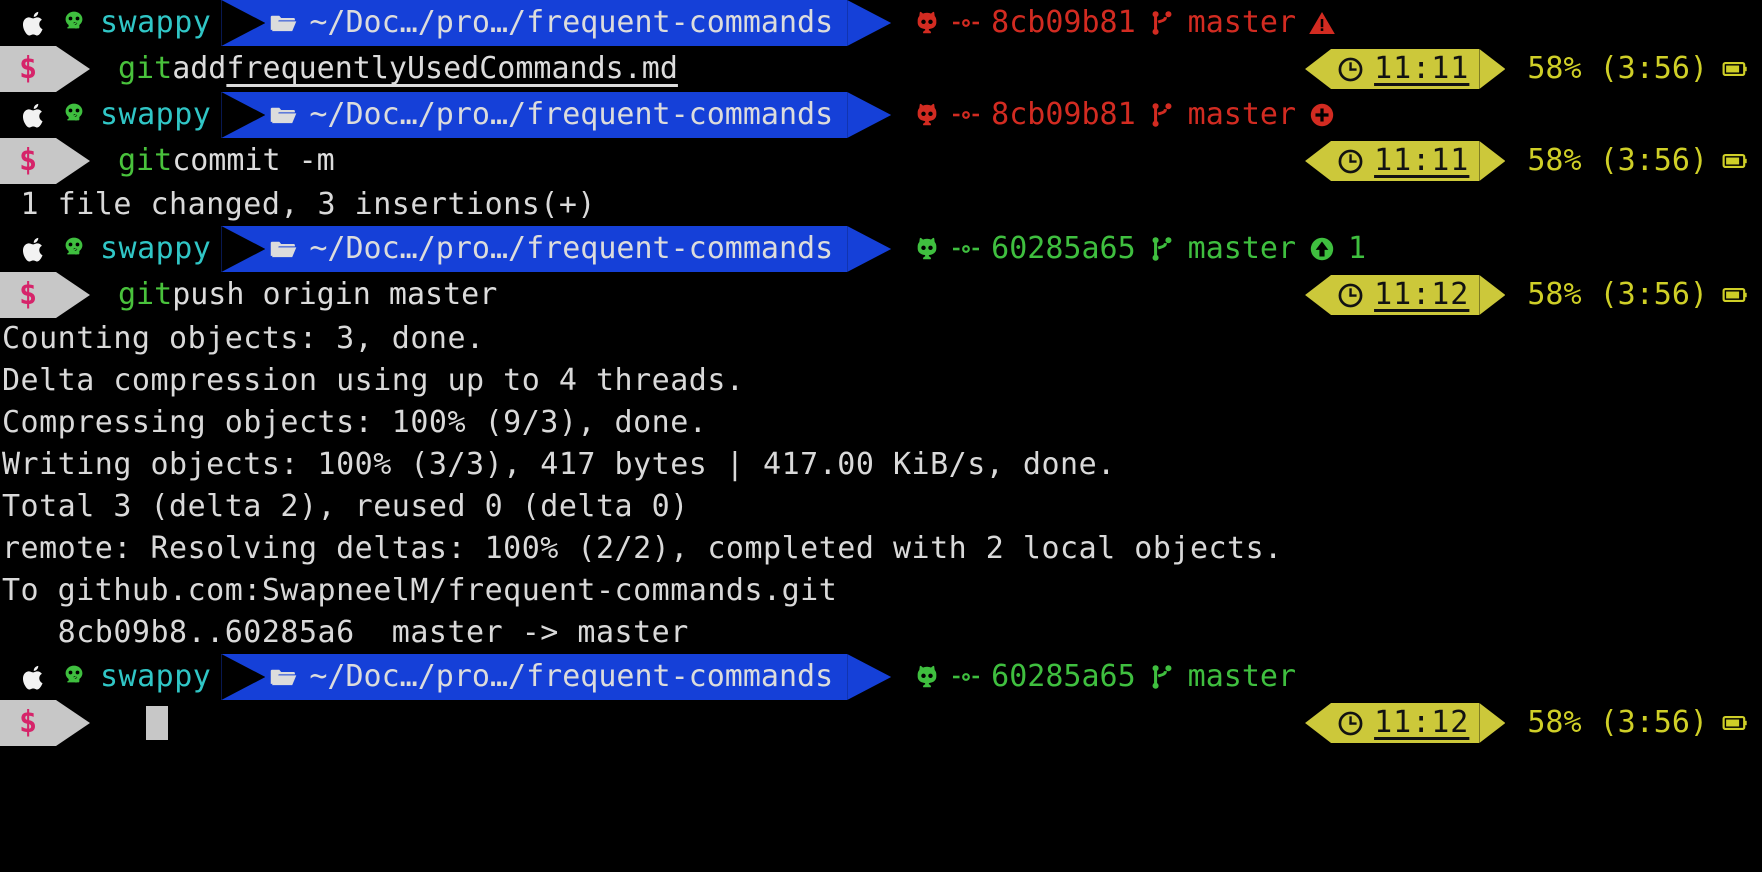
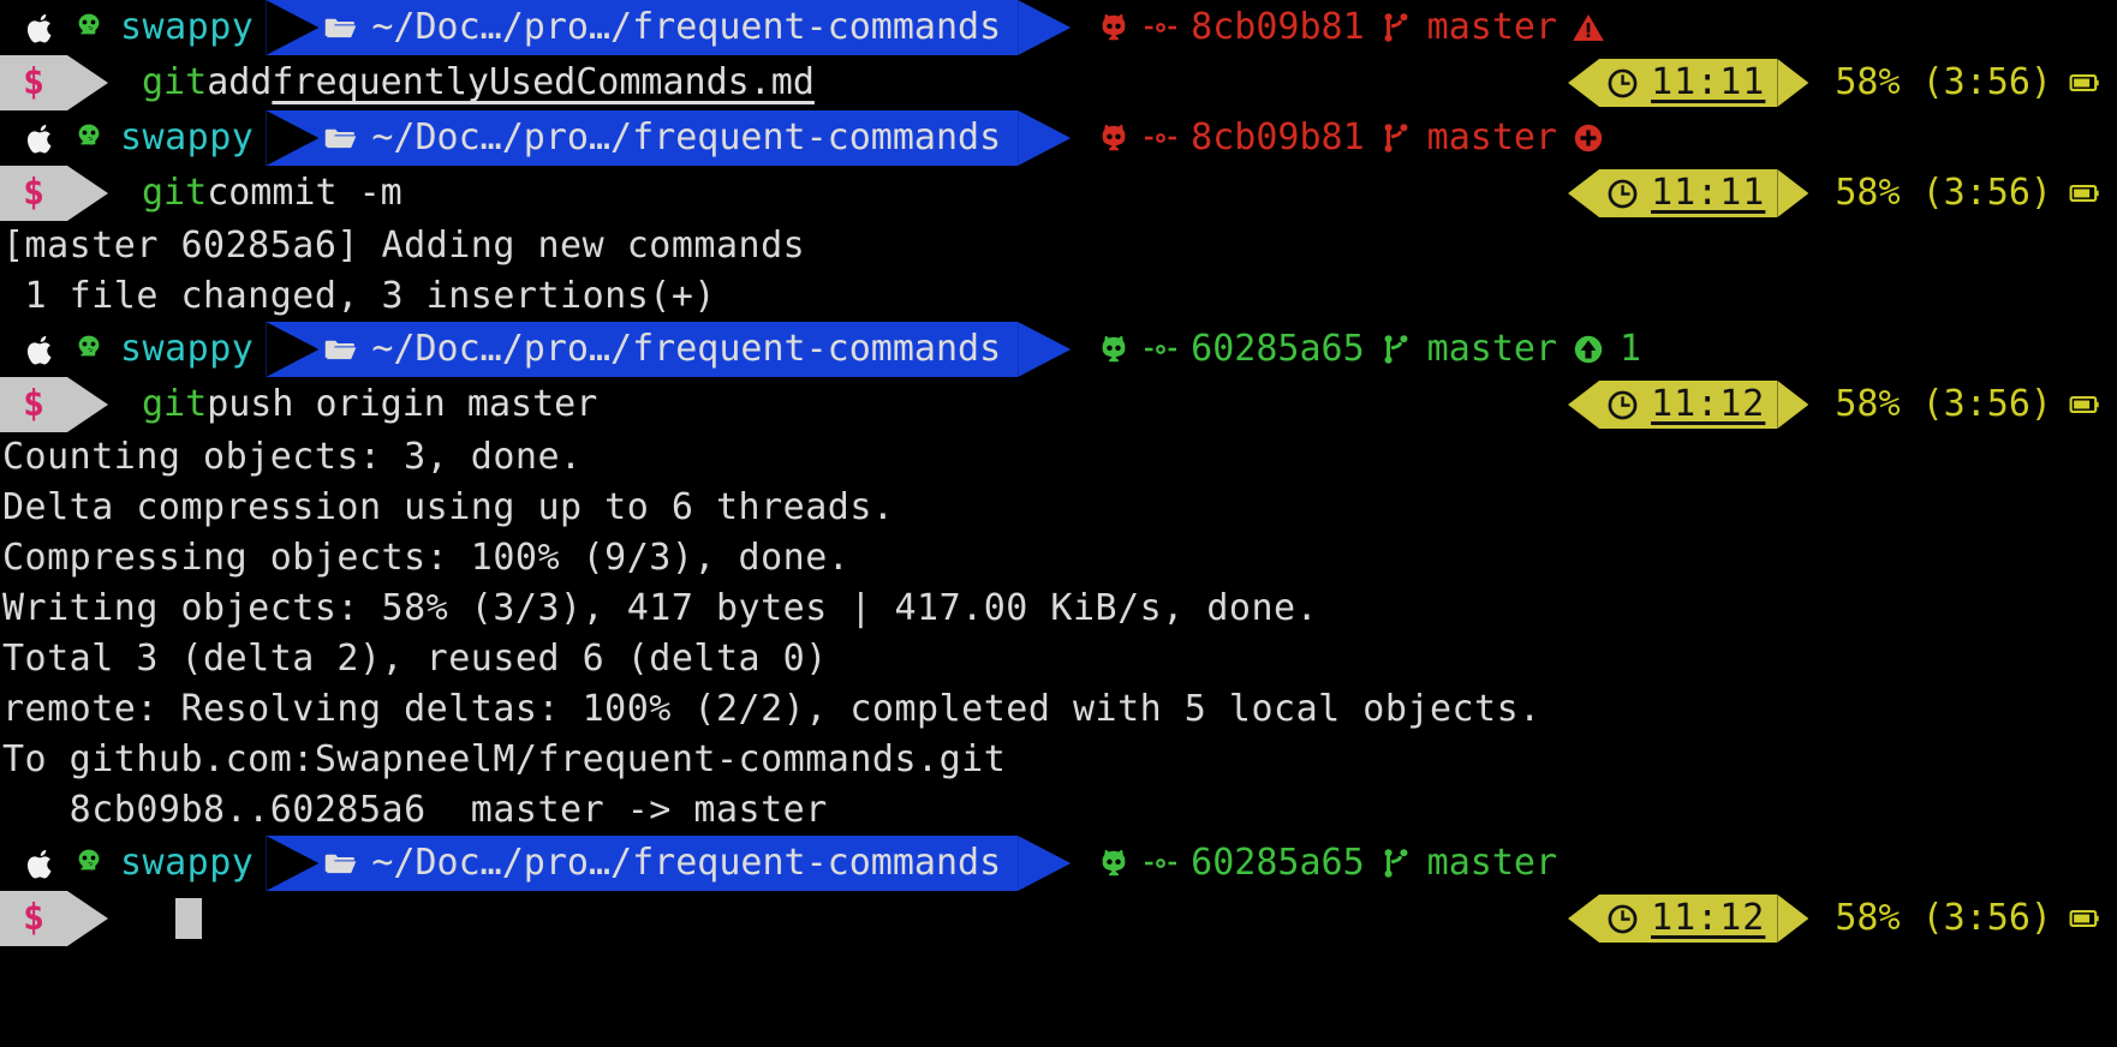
  swappy
  ~/Doc…/pro…/frequent-commands
  8cb09b81
  master
  $
  git
  add
  frequentlyUsedCommands.md
  11:11
  58% (3:56)
  swappy
  ~/Doc…/pro…/frequent-commands
  8cb09b81
  master
  $
  git
  commit -m
  11:11
  58% (3:56)
+ [master 60285a6] Adding new commands
  1 file changed, 3 insertions(+)
  swappy
  ~/Doc…/pro…/frequent-commands
  60285a65
  master
  1
  $
  git
  push origin master
  11:12
  58% (3:56)
  Counting objects: 3, done.
- Delta compression using up to 4 threads.
+ Delta compression using up to 6 threads.
  Compressing objects: 100% (9/3), done.
- Writing objects: 100% (3/3), 417 bytes | 417.00 KiB/s, done.
+ Writing objects: 58% (3/3), 417 bytes | 417.00 KiB/s, done.
- Total 3 (delta 2), reused 0 (delta 0)
+ Total 3 (delta 2), reused 6 (delta 0)
- remote: Resolving deltas: 100% (2/2), completed with 2 local objects.
+ remote: Resolving deltas: 100% (2/2), completed with 5 local objects.
  To github.com:SwapneelM/frequent-commands.git
  8cb09b8..60285a6 master -> master
  swappy
  ~/Doc…/pro…/frequent-commands
  60285a65
  master
  $
  11:12
  58% (3:56)
